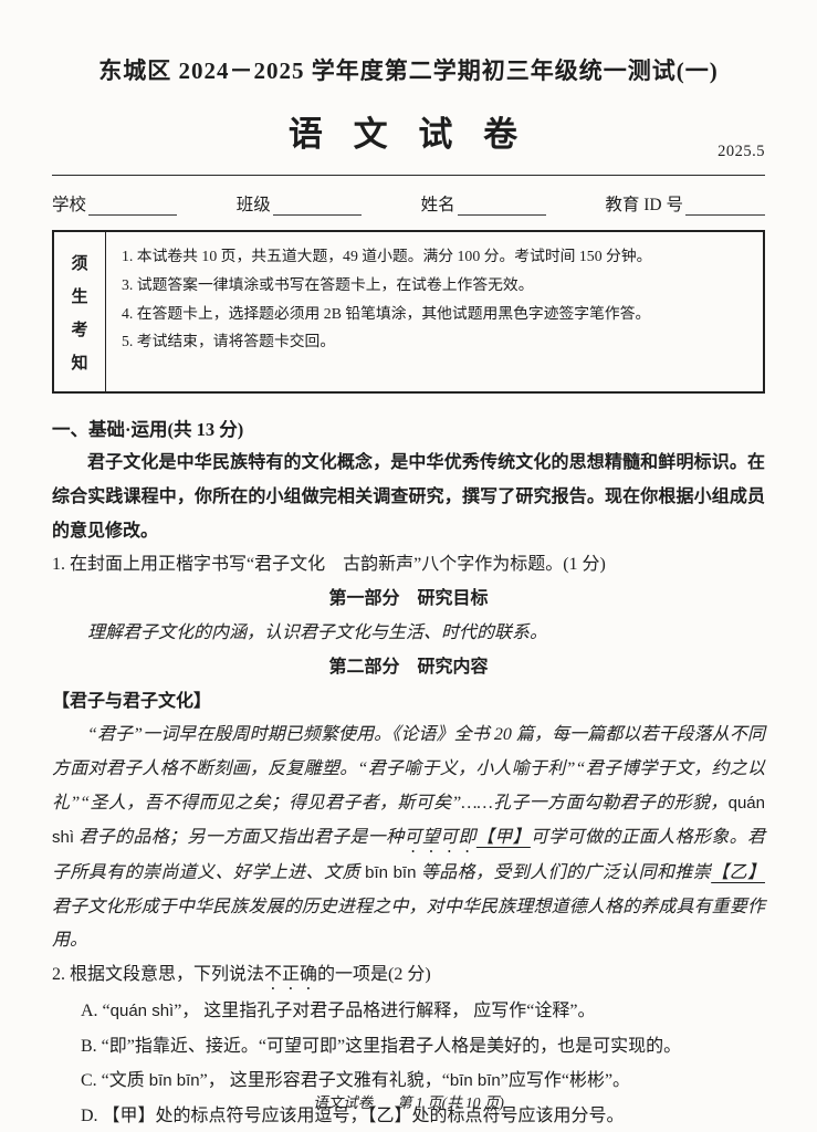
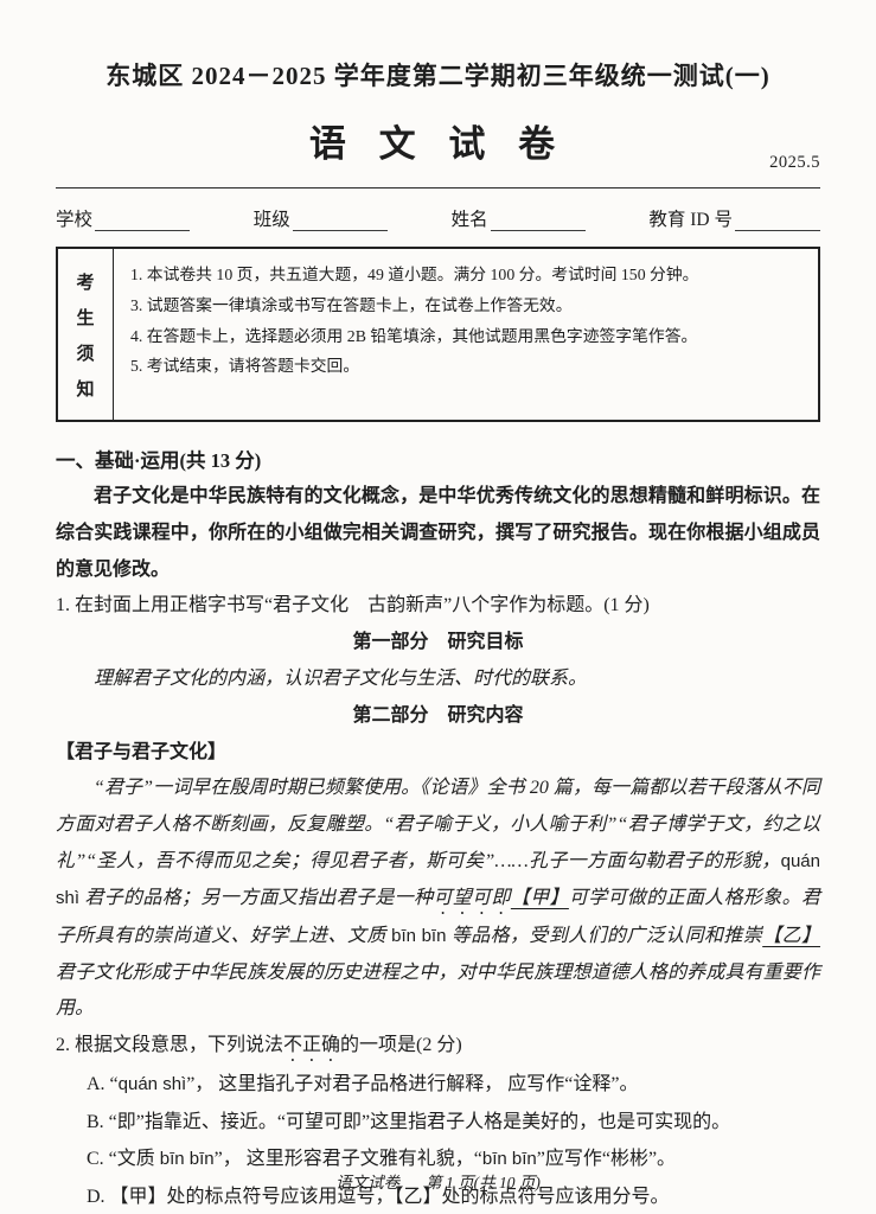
  东城区 2024－2025 学年度第二学期初三年级统一测试(一)
  语 文 试 卷
  2025.5
  学校
  班级
  姓名
  教育 ID 号
- 须
+ 考
  生
- 考
+ 须
  知
  1. 本试卷共 10 页，共五道大题，49 道小题。满分 100 分。考试时间 150 分钟。
  3. 试题答案一律填涂或书写在答题卡上，在试卷上作答无效。
  4. 在答题卡上，选择题必须用 2B 铅笔填涂，其他试题用黑色字迹签字笔作答。
  5. 考试结束，请将答题卡交回。
  一、基础·运用(共 13 分)
  君子文化是中华民族特有的文化概念，是中华优秀传统文化的思想精髓和鲜明标识。在综合实践课程中，你所在的小组做完相关调查研究，撰写了研究报告。现在你根据小组成员的意见修改。
  1. 在封面上用正楷字书写“君子文化 古韵新声”八个字作为标题。(1 分)
  第一部分 研究目标
  理解君子文化的内涵，认识君子文化与生活、时代的联系。
  第二部分 研究内容
  【君子与君子文化】
  “君子”一词早在殷周时期已频繁使用。《论语》全书 20 篇，每一篇都以若干段落从不同方面对君子人格不断刻画，反复雕塑。“君子喻于义，小人喻于利”“君子博学于文，约之以礼”“圣人，吾不得而见之矣；得见君子者，斯可矣”……孔子一方面勾勒君子的形貌，quán shì 君子的品格；另一方面又指出君子是一种可望可即【甲】可学可做的正面人格形象。君子所具有的崇尚道义、好学上进、文质 bīn bīn 等品格，受到人们的广泛认同和推崇【乙】君子文化形成于中华民族发展的历史进程之中，对中华民族理想道德人格的养成具有重要作用。
  2. 根据文段意思，下列说法不正确的一项是(2 分)
  A. “quán shì”， 这里指孔子对君子品格进行解释， 应写作“诠释”。
  B. “即”指靠近、接近。“可望可即”这里指君子人格是美好的，也是可实现的。
  C. “文质 bīn bīn”， 这里形容君子文雅有礼貌，“bīn bīn”应写作“彬彬”。
  D. 【甲】处的标点符号应该用逗号，【乙】处的标点符号应该用分号。
  语文试卷 第 1 页(共 10 页)
